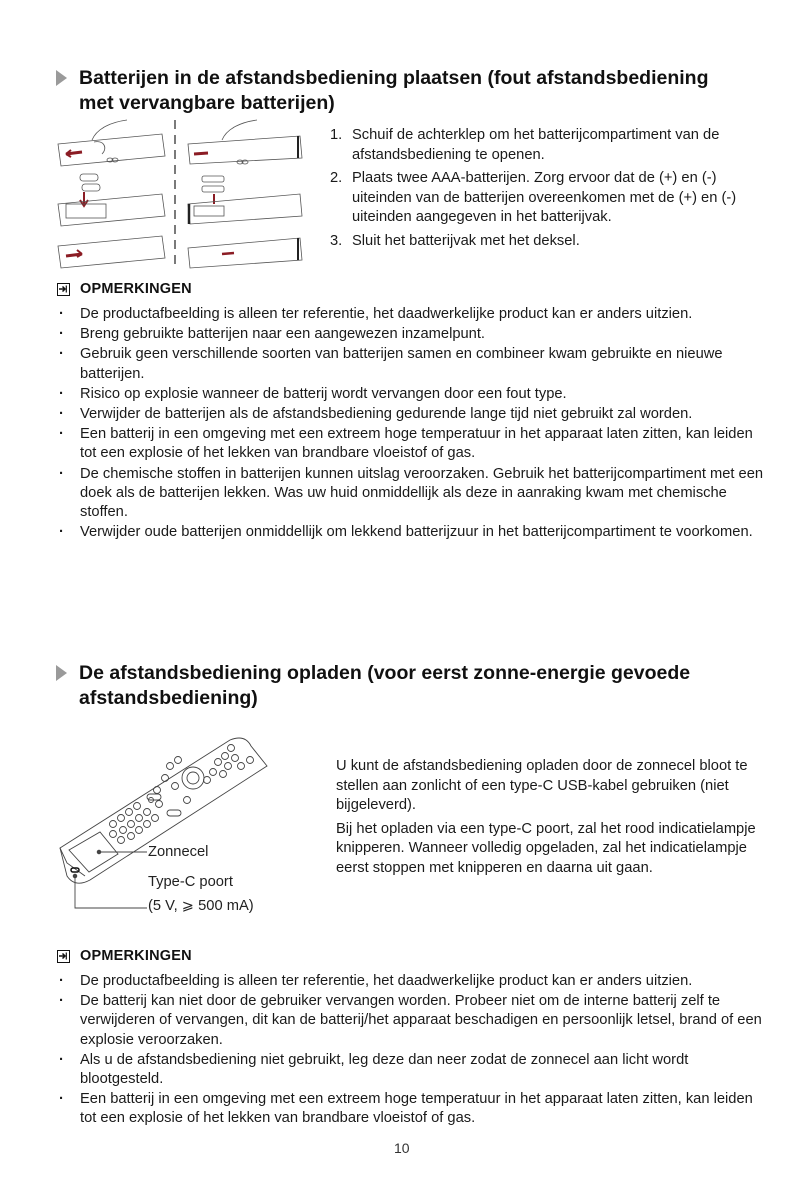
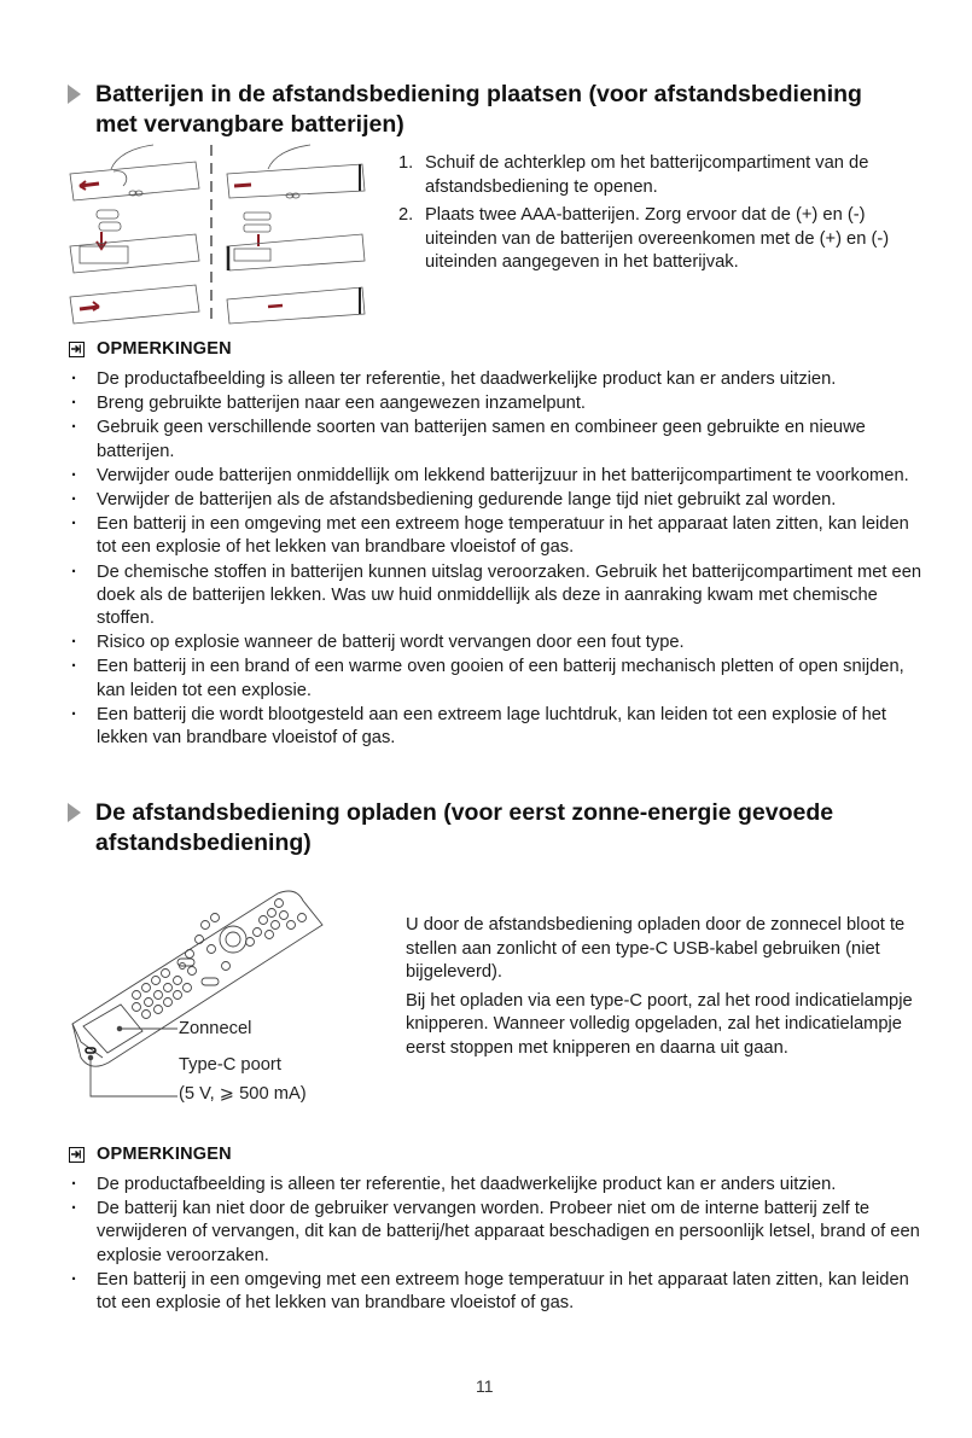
- Batterijen in de afstandsbediening plaatsen (fout afstandsbediening
+ Batterijen in de afstandsbediening plaatsen (voor afstandsbediening
  met vervangbare batterijen)
  1.
  Schuif de achterklep om het batterijcompartiment van de afstandsbediening te openen.
  2.
  Plaats twee AAA-batterijen. Zorg ervoor dat de (+) en (-) uiteinden van de batterijen overeenkomen met de (+) en (-) uiteinden aangegeven in het batterijvak.
- 3.
- Sluit het batterijvak met het deksel.
  OPMERKINGEN
  De productafbeelding is alleen ter referentie, het daadwerkelijke product kan er anders uitzien.
  Breng gebruikte batterijen naar een aangewezen inzamelpunt.
- Gebruik geen verschillende soorten van batterijen samen en combineer kwam gebruikte en nieuwe batterijen.
+ Gebruik geen verschillende soorten van batterijen samen en combineer geen gebruikte en nieuwe batterijen.
- Risico op explosie wanneer de batterij wordt vervangen door een fout type.
+ Verwijder oude batterijen onmiddellijk om lekkend batterijzuur in het batterijcompartiment te voorkomen.
  Verwijder de batterijen als de afstandsbediening gedurende lange tijd niet gebruikt zal worden.
  Een batterij in een omgeving met een extreem hoge temperatuur in het apparaat laten zitten, kan leiden tot een explosie of het lekken van brandbare vloeistof of gas.
  De chemische stoffen in batterijen kunnen uitslag veroorzaken. Gebruik het batterijcompartiment met een doek als de batterijen lekken. Was uw huid onmiddellijk als deze in aanraking kwam met chemische stoffen.
- Verwijder oude batterijen onmiddellijk om lekkend batterijzuur in het batterijcompartiment te voorkomen.
+ Risico op explosie wanneer de batterij wordt vervangen door een fout type.
+ Een batterij in een brand of een warme oven gooien of een batterij mechanisch pletten of open snijden, kan leiden tot een explosie.
+ Een batterij die wordt blootgesteld aan een extreem lage luchtdruk, kan leiden tot een explosie of het lekken van brandbare vloeistof of gas.
  De afstandsbediening opladen (voor eerst zonne-energie gevoede
  afstandsbediening)
  Zonnecel
  Type-C poort
  (5 V, ⩾ 500 mA)
- U kunt de afstandsbediening opladen door de zonnecel bloot te stellen aan zonlicht of een type-C USB-kabel gebruiken (niet bijgeleverd).
+ U door de afstandsbediening opladen door de zonnecel bloot te stellen aan zonlicht of een type-C USB-kabel gebruiken (niet bijgeleverd).
  Bij het opladen via een type-C poort, zal het rood indicatielampje knipperen. Wanneer volledig opgeladen, zal het indicatielampje eerst stoppen met knipperen en daarna uit gaan.
  OPMERKINGEN
  De productafbeelding is alleen ter referentie, het daadwerkelijke product kan er anders uitzien.
  De batterij kan niet door de gebruiker vervangen worden. Probeer niet om de interne batterij zelf te verwijderen of vervangen, dit kan de batterij/het apparaat beschadigen en persoonlijk letsel, brand of een explosie veroorzaken.
- Als u de afstandsbediening niet gebruikt, leg deze dan neer zodat de zonnecel aan licht wordt blootgesteld.
  Een batterij in een omgeving met een extreem hoge temperatuur in het apparaat laten zitten, kan leiden tot een explosie of het lekken van brandbare vloeistof of gas.
- 10
+ 11
